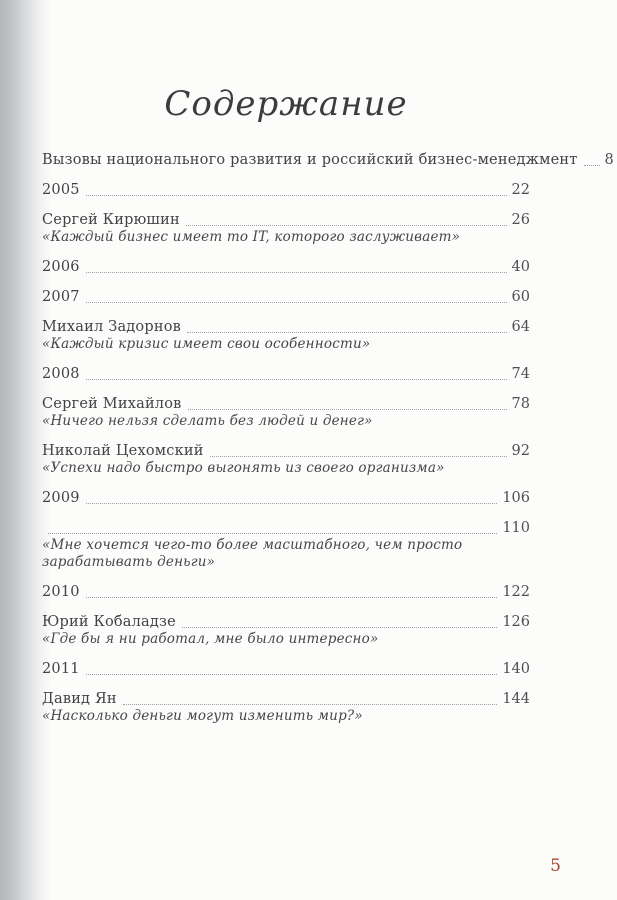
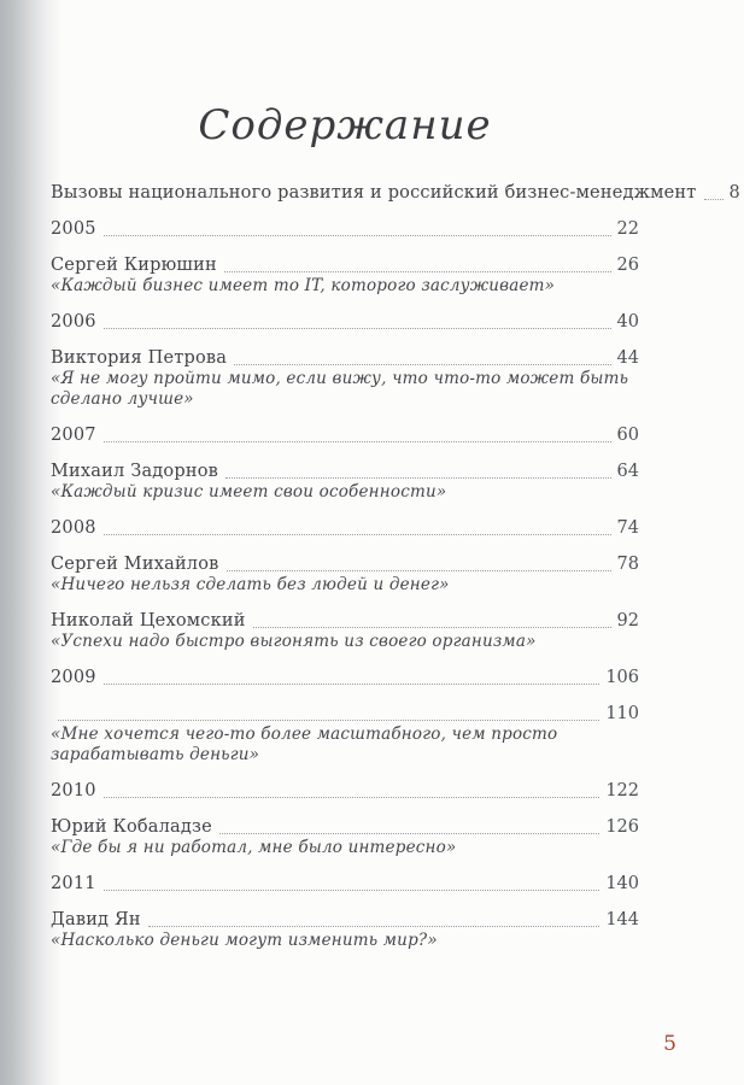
  Содержание
  Вызовы национального развития и российский бизнес-менеджмент
  8
  2005
  22
  Сергей Кирюшин
  26
  «Каждый бизнес имеет то IT, которого заслуживает»
  2006
  40
+ Виктория Петрова
+ 44
+ «Я не могу пройти мимо, если вижу, что что-то может быть сделано лучше»
  2007
  60
  Михаил Задорнов
  64
  «Каждый кризис имеет свои особенности»
  2008
  74
  Сергей Михайлов
  78
  «Ничего нельзя сделать без людей и денег»
  Николай Цехомский
  92
  «Успехи надо быстро выгонять из своего организма»
  2009
  106
  110
  «Мне хочется чего-то более масштабного, чем просто зарабатывать деньги»
  2010
  122
  Юрий Кобаладзе
  126
  «Где бы я ни работал, мне было интересно»
  2011
  140
  Давид Ян
  144
  «Насколько деньги могут изменить мир?»
  5
